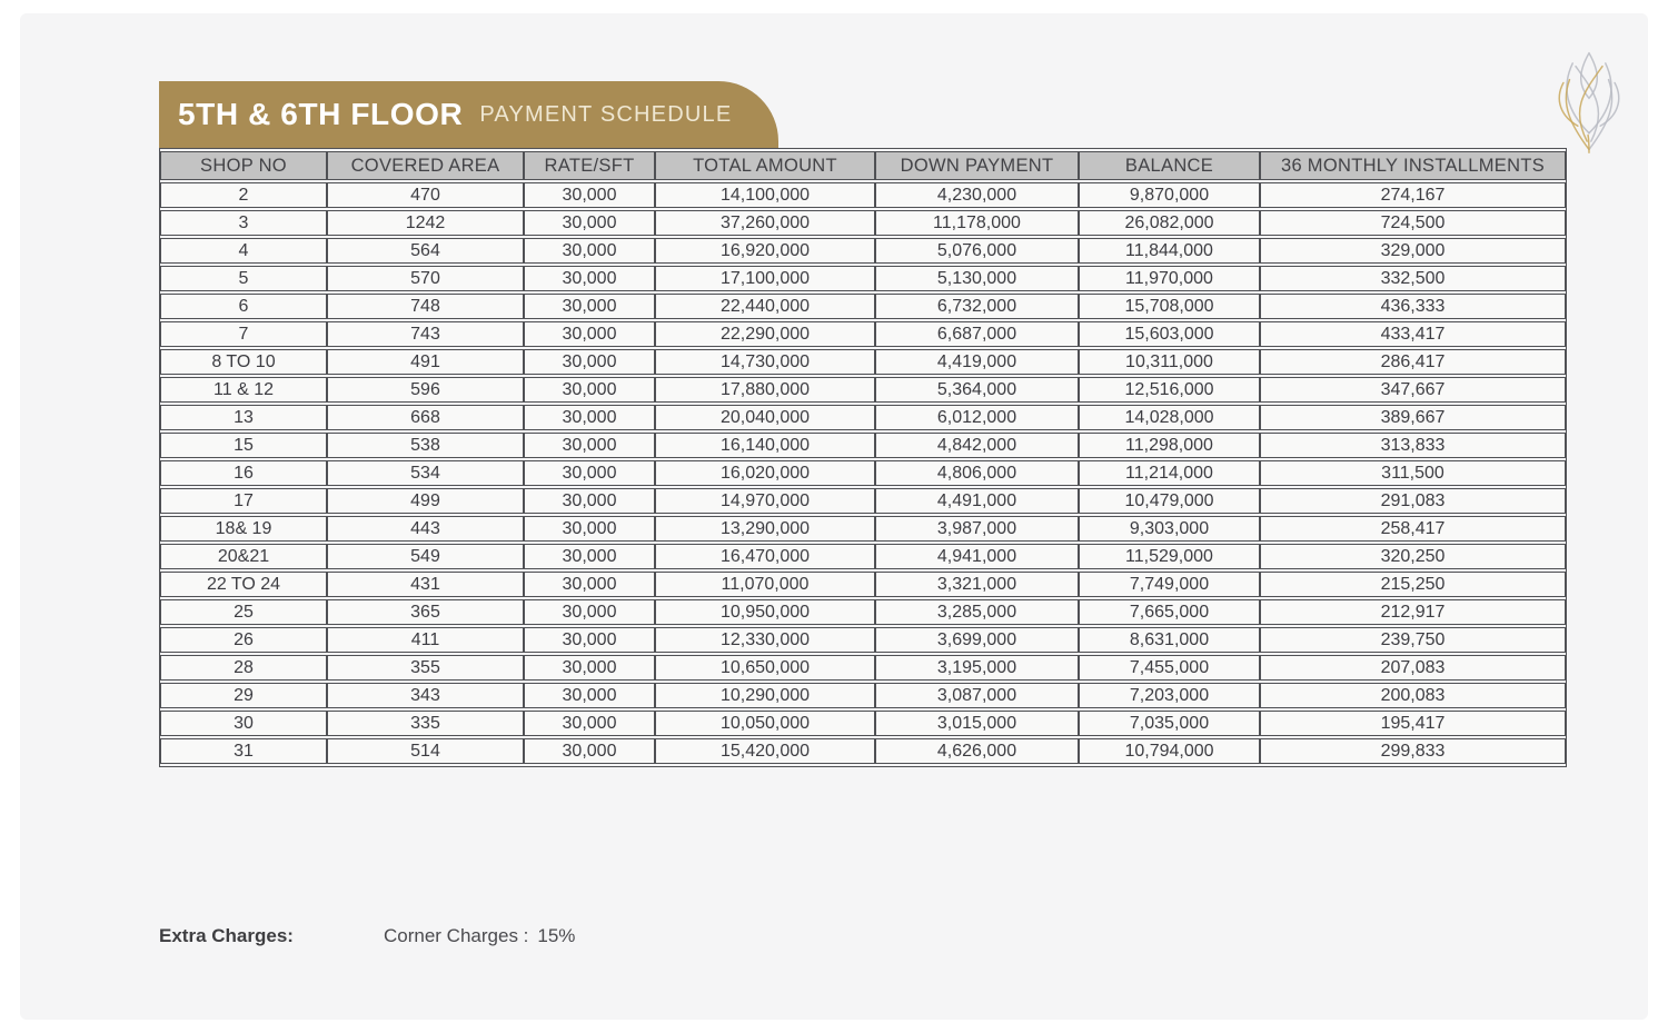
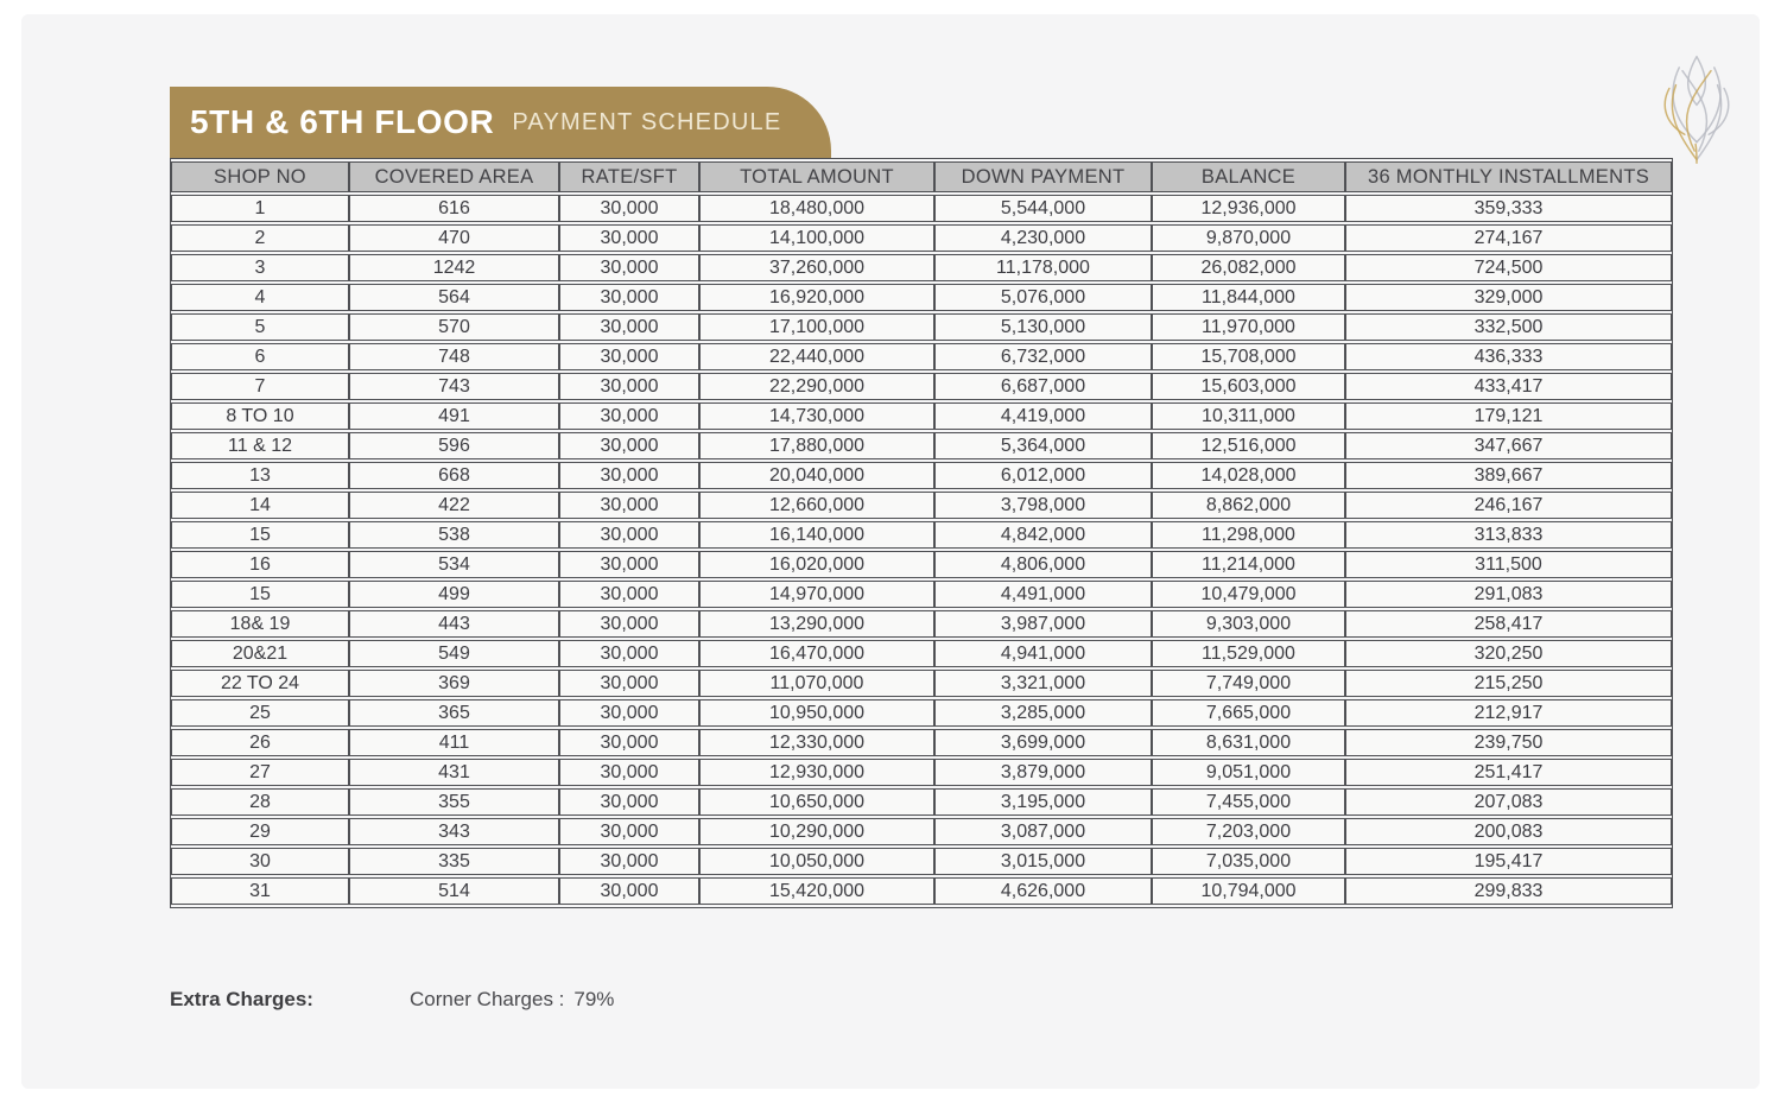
  5TH & 6TH FLOOR
  PAYMENT SCHEDULE
  SHOP NO	COVERED AREA	RATE/SFT	TOTAL AMOUNT	DOWN PAYMENT	BALANCE	36 MONTHLY INSTALLMENTS
+ 1	616	30,000	18,480,000	5,544,000	12,936,000	359,333
  2	470	30,000	14,100,000	4,230,000	9,870,000	274,167
  3	1242	30,000	37,260,000	11,178,000	26,082,000	724,500
  4	564	30,000	16,920,000	5,076,000	11,844,000	329,000
  5	570	30,000	17,100,000	5,130,000	11,970,000	332,500
  6	748	30,000	22,440,000	6,732,000	15,708,000	436,333
  7	743	30,000	22,290,000	6,687,000	15,603,000	433,417
- 8 TO 10	491	30,000	14,730,000	4,419,000	10,311,000	286,417
+ 8 TO 10	491	30,000	14,730,000	4,419,000	10,311,000	179,121
  11 & 12	596	30,000	17,880,000	5,364,000	12,516,000	347,667
  13	668	30,000	20,040,000	6,012,000	14,028,000	389,667
+ 14	422	30,000	12,660,000	3,798,000	8,862,000	246,167
  15	538	30,000	16,140,000	4,842,000	11,298,000	313,833
  16	534	30,000	16,020,000	4,806,000	11,214,000	311,500
- 17	499	30,000	14,970,000	4,491,000	10,479,000	291,083
+ 15	499	30,000	14,970,000	4,491,000	10,479,000	291,083
  18& 19	443	30,000	13,290,000	3,987,000	9,303,000	258,417
  20&21	549	30,000	16,470,000	4,941,000	11,529,000	320,250
- 22 TO 24	431	30,000	11,070,000	3,321,000	7,749,000	215,250
+ 22 TO 24	369	30,000	11,070,000	3,321,000	7,749,000	215,250
  25	365	30,000	10,950,000	3,285,000	7,665,000	212,917
  26	411	30,000	12,330,000	3,699,000	8,631,000	239,750
+ 27	431	30,000	12,930,000	3,879,000	9,051,000	251,417
  28	355	30,000	10,650,000	3,195,000	7,455,000	207,083
  29	343	30,000	10,290,000	3,087,000	7,203,000	200,083
  30	335	30,000	10,050,000	3,015,000	7,035,000	195,417
  31	514	30,000	15,420,000	4,626,000	10,794,000	299,833
  Extra Charges:
  Corner Charges :
- 15%
+ 79%
